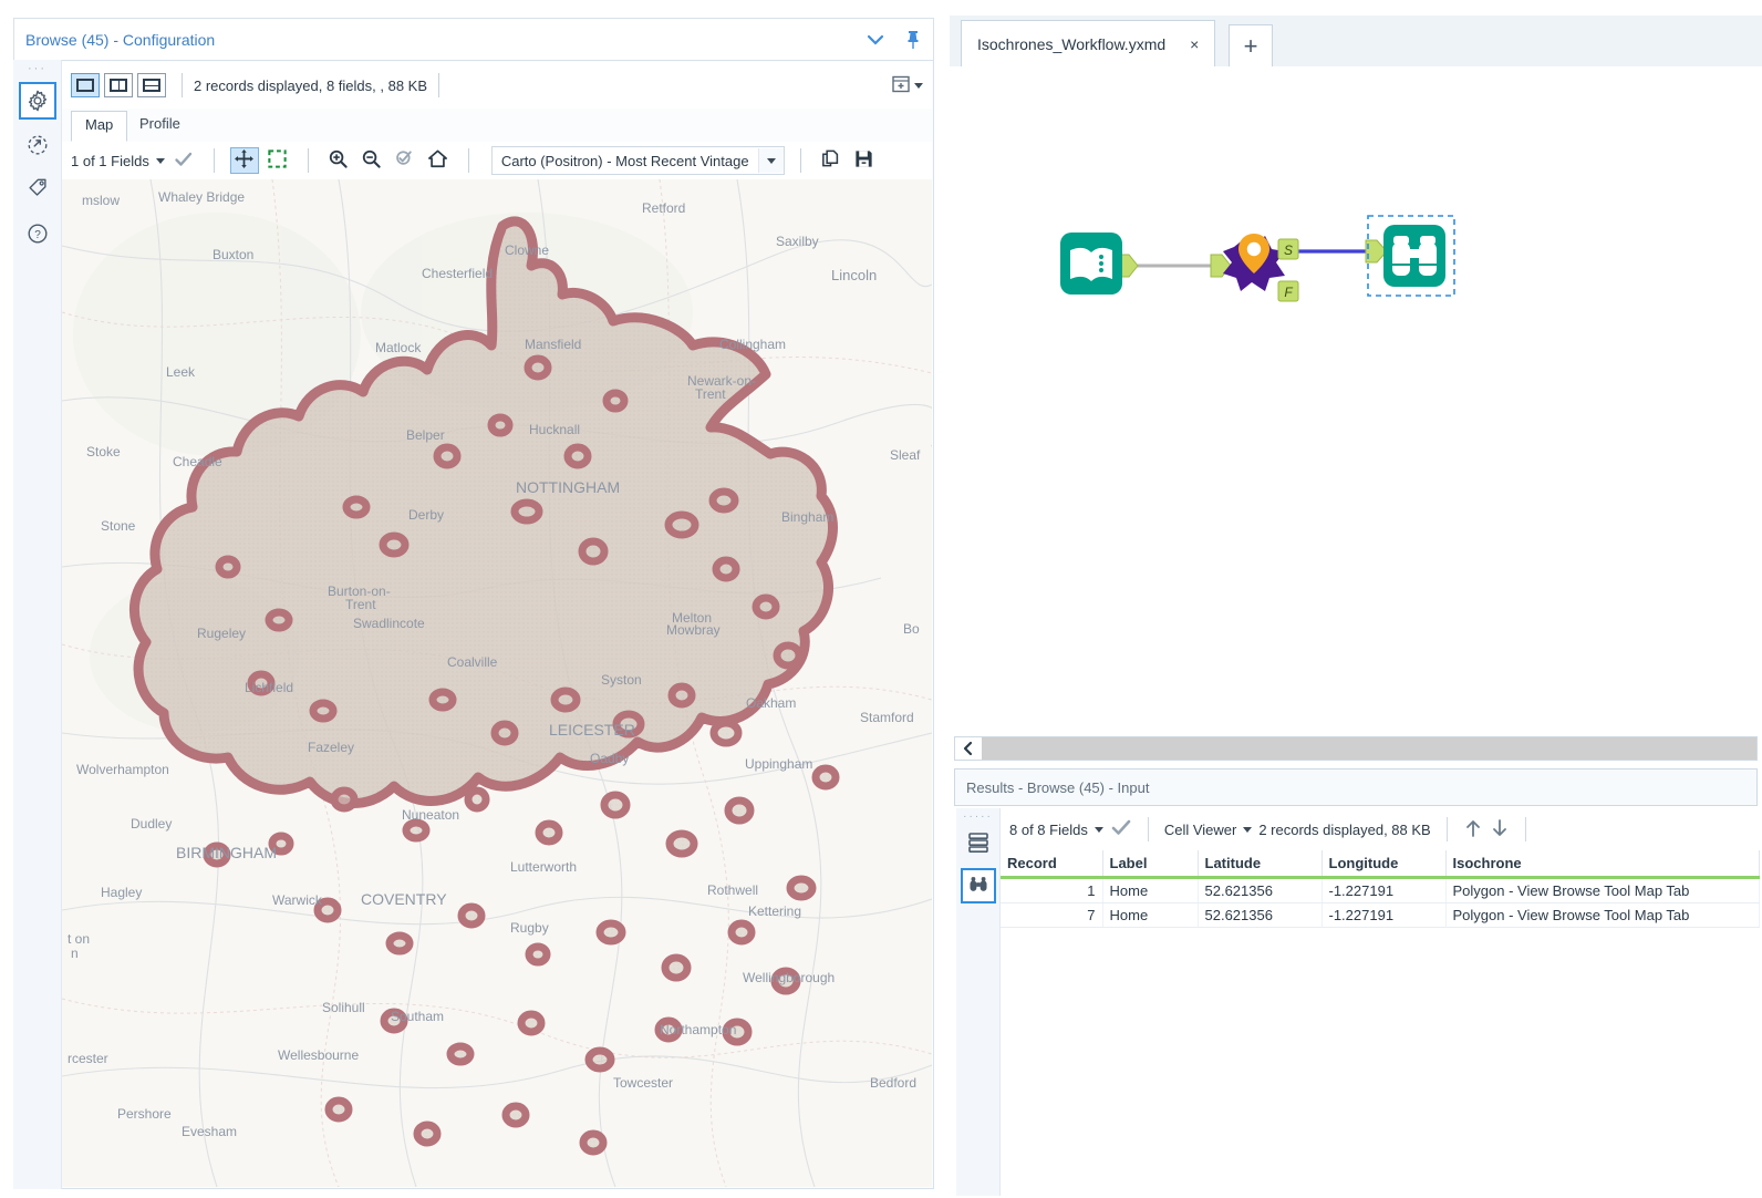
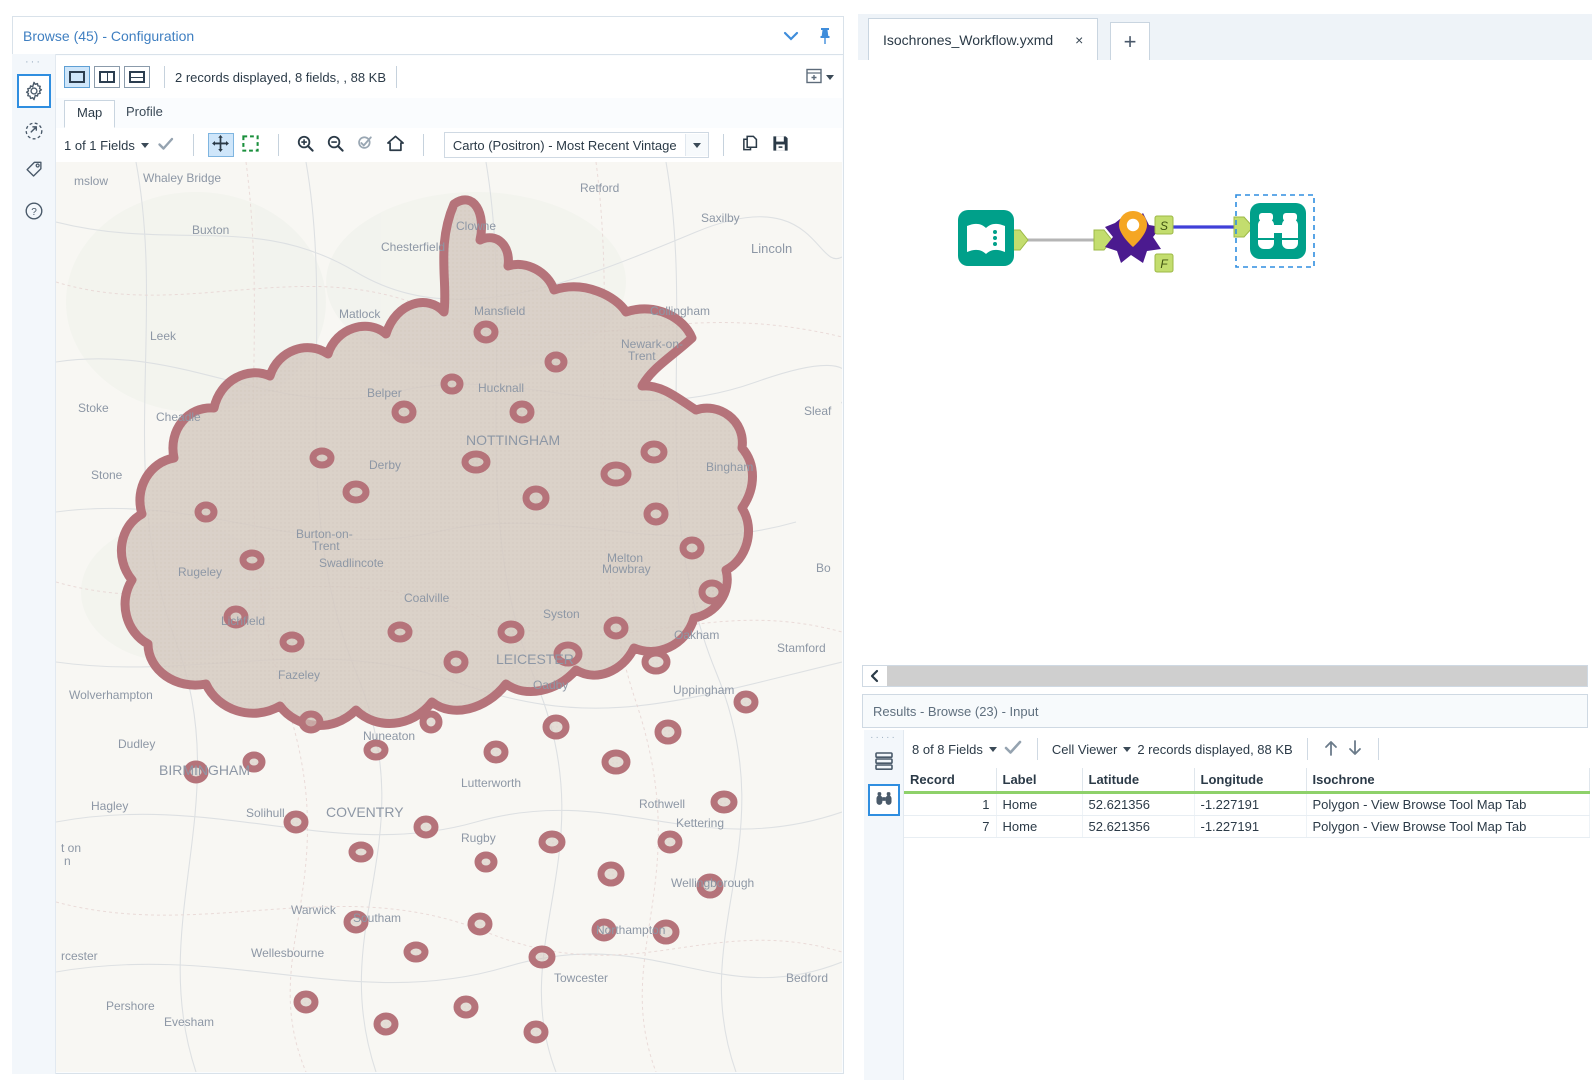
  Browse (45) - Configuration
  ···
  ?
  2 records displayed, 8 fields, , 88 KB
  Map
  Profile
  1 of 1 Fields
  Carto (Positron) - Most Recent Vintage
  mslow
  Whaley Bridge
  Retford
  Buxton
  Saxilby
  Chesterfield
  Clowne
  Lincoln
  Matlock
  Mansfield
  Leek
  Collingham
  Belper
  Newark-on-
  Trent
  Stoke
  Cheadle
  Hucknall
  Sleaf
  Derby
  NOTTINGHAM
  Stone
  Bingham
  Burton-on-
  Trent
  Swadlincote
  Rugeley
  Melton
  Mowbray
  Bo
  Lichfield
  Coalville
  Syston
  Fazeley
  Oakham
  Stamford
  LEICESTER
  Wolverhampton
  Oadby
  Uppingham
  Dudley
  Nuneaton
  BIRMINGHAM
  Lutterworth
  Hagley
  Rothwell
- Warwick
+ Solihull
  COVENTRY
  Kettering
  Rugby
  t on
  n
  Wellingborough
- Solihull
+ Warwick
  Southam
  Northampton
  rcester
  Wellesbourne
  Towcester
  Bedford
  Pershore
  Evesham
  Isochrones_Workflow.yxmd
  ×
  +
  S
  F
- Results - Browse (45) - Input
+ Results - Browse (23) - Input
  ·····
  8 of 8 Fields
  Cell Viewer
  2 records displayed, 88 KB
  Record	Label	Latitude	Longitude	Isochrone
  1	Home	52.621356	-1.227191	Polygon - View Browse Tool Map Tab
  7	Home	52.621356	-1.227191	Polygon - View Browse Tool Map Tab
